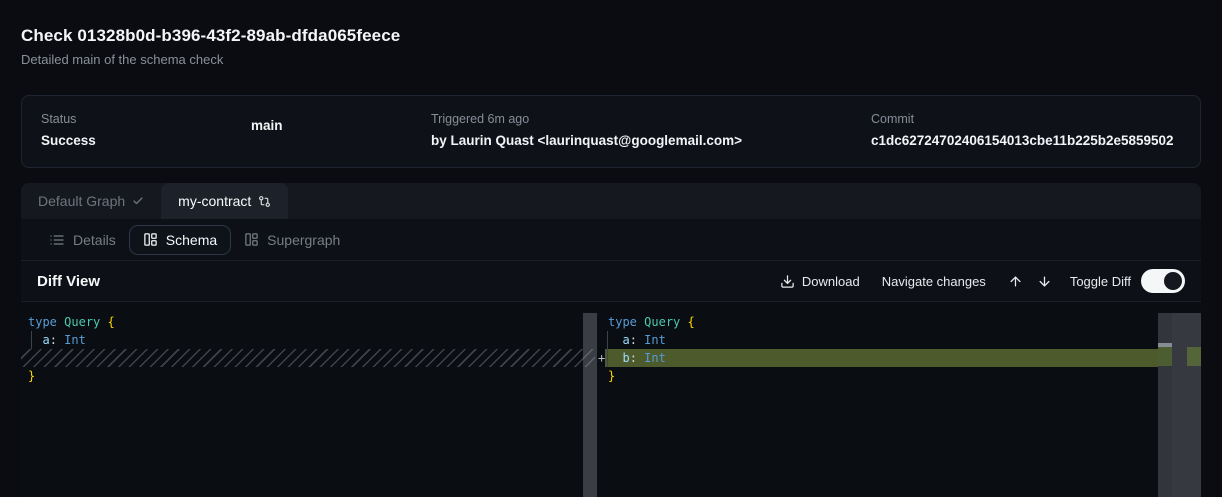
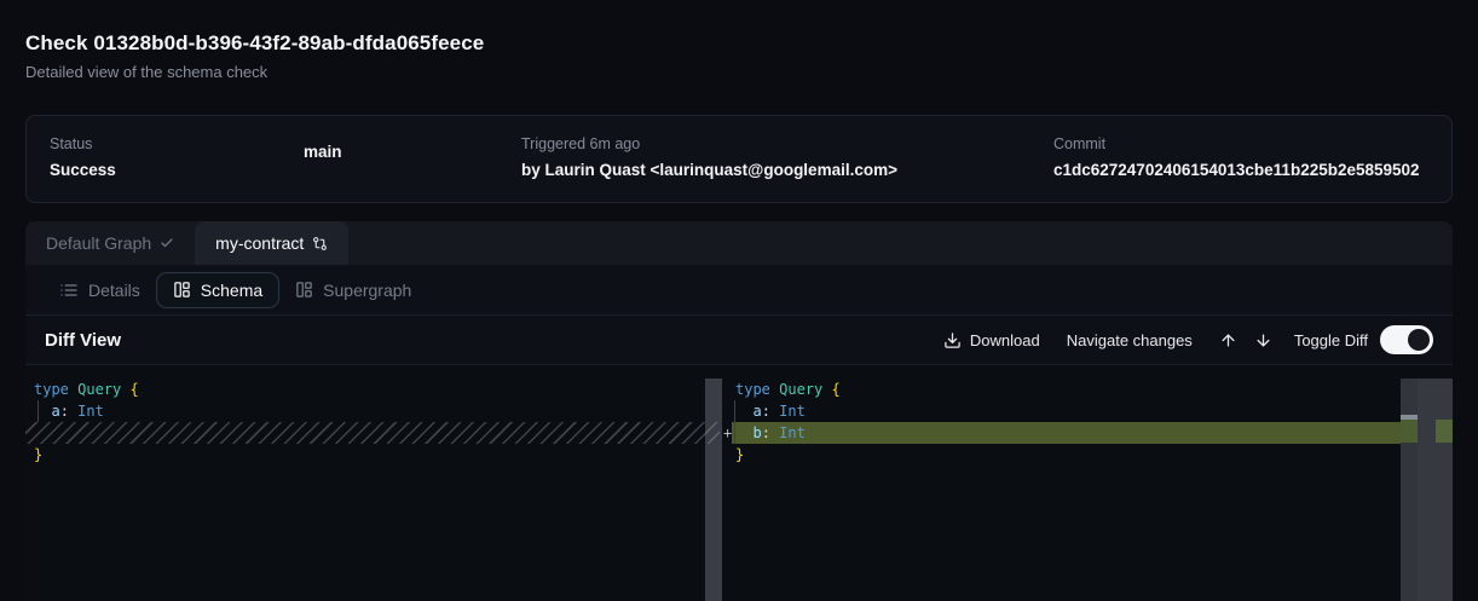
  Check 01328b0d-b396-43f2-89ab-dfda065feece
- Detailed main of the schema check
+ Detailed view of the schema check
  Status
  Success
  main
  Triggered 6m ago
  by Laurin Quast <laurinquast@googlemail.com>
  Commit
  c1dc62724702406154013cbe11b225b2e5859502
  Default Graph
  my-contract
  Details
  Schema
  Supergraph
  Diff View
  Download
  Navigate changes
  Toggle Diff
  type Query {
  a: Int
  }
  +
  type Query {
  a: Int
  b: Int
  }
